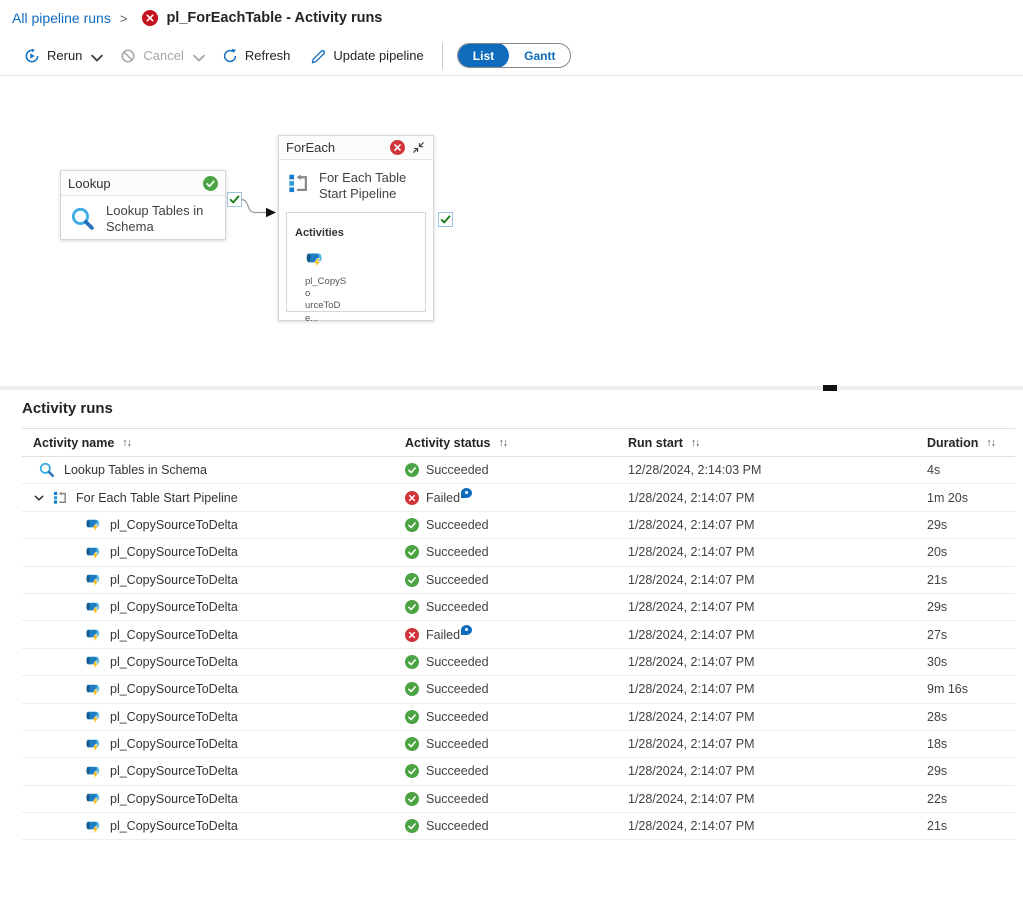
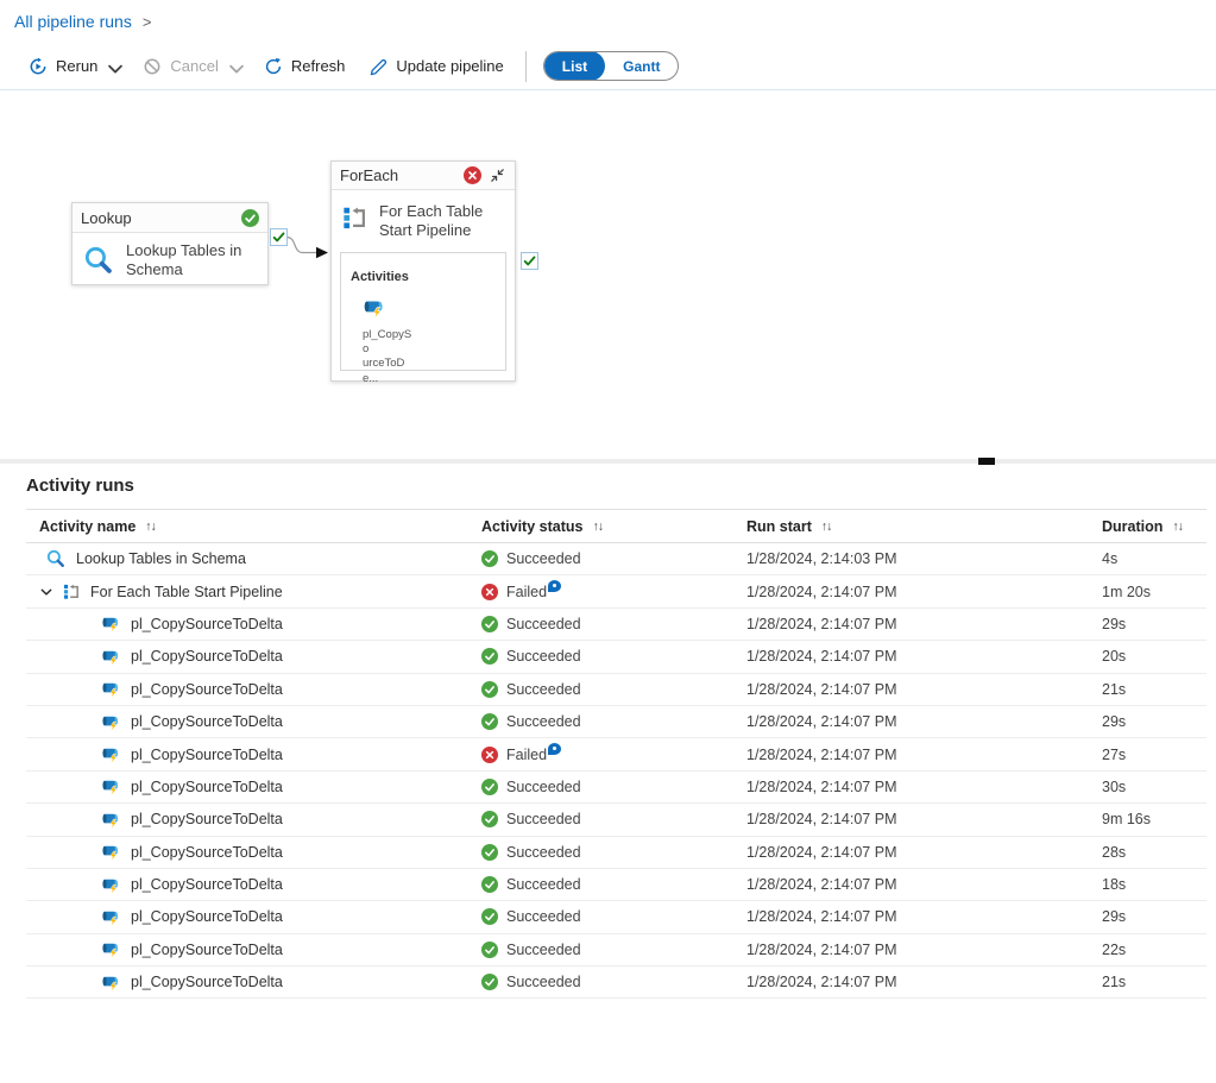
  All pipeline runs
  >
- pl_ForEachTable - Activity runs
  Rerun
  Cancel
  Refresh
  Update pipeline
  List
  Gantt
  Lookup
  Lookup Tables in Schema
  ForEach
  For Each Table Start Pipeline
  Activities
  pl_CopySo
  urceToDe...
  Activity runs
  Activity name
  ↑↓
  Activity status
  ↑↓
  Run start
  ↑↓
  Duration
  ↑↓
  Lookup Tables in Schema
  Succeeded
- 12/28/2024, 2:14:03 PM
+ 1/28/2024, 2:14:03 PM
  4s
  For Each Table Start Pipeline
  Failed
  1/28/2024, 2:14:07 PM
  1m 20s
  pl_CopySourceToDelta
  Succeeded
  1/28/2024, 2:14:07 PM
  29s
  pl_CopySourceToDelta
  Succeeded
  1/28/2024, 2:14:07 PM
  20s
  pl_CopySourceToDelta
  Succeeded
  1/28/2024, 2:14:07 PM
  21s
  pl_CopySourceToDelta
  Succeeded
  1/28/2024, 2:14:07 PM
  29s
  pl_CopySourceToDelta
  Failed
  1/28/2024, 2:14:07 PM
  27s
  pl_CopySourceToDelta
  Succeeded
  1/28/2024, 2:14:07 PM
  30s
  pl_CopySourceToDelta
  Succeeded
  1/28/2024, 2:14:07 PM
  9m 16s
  pl_CopySourceToDelta
  Succeeded
  1/28/2024, 2:14:07 PM
  28s
  pl_CopySourceToDelta
  Succeeded
  1/28/2024, 2:14:07 PM
  18s
  pl_CopySourceToDelta
  Succeeded
  1/28/2024, 2:14:07 PM
  29s
  pl_CopySourceToDelta
  Succeeded
  1/28/2024, 2:14:07 PM
  22s
  pl_CopySourceToDelta
  Succeeded
  1/28/2024, 2:14:07 PM
  21s
